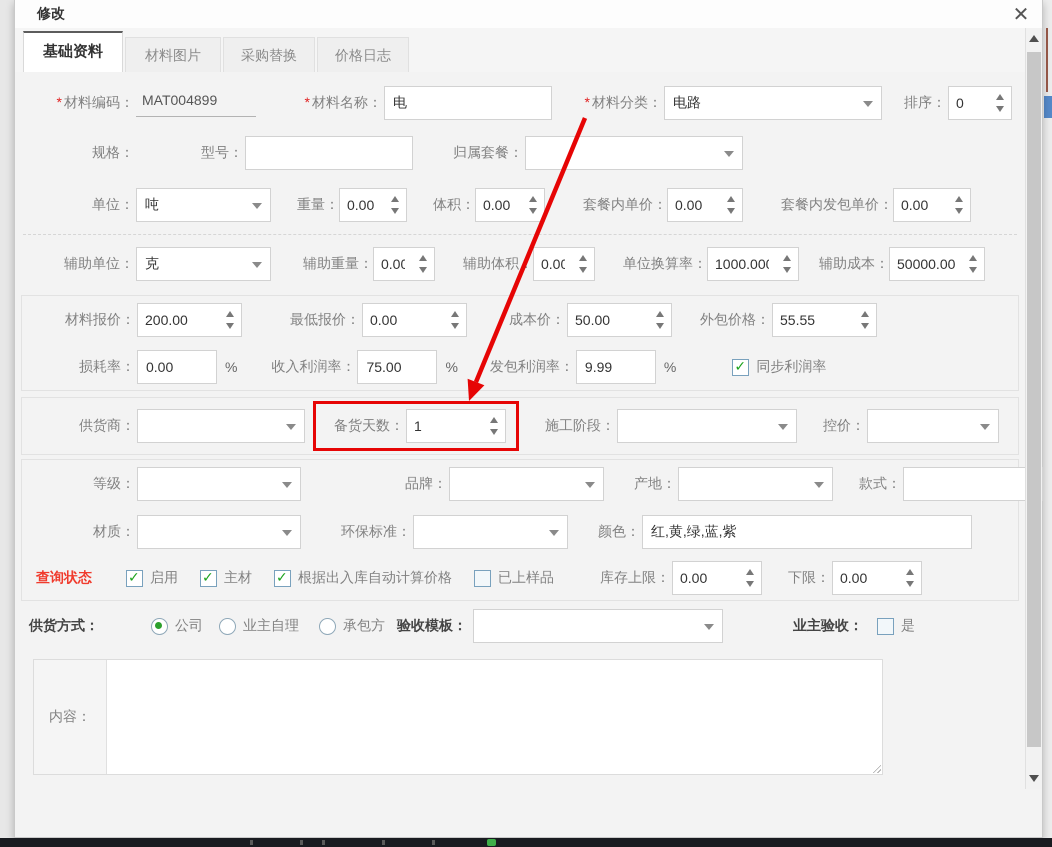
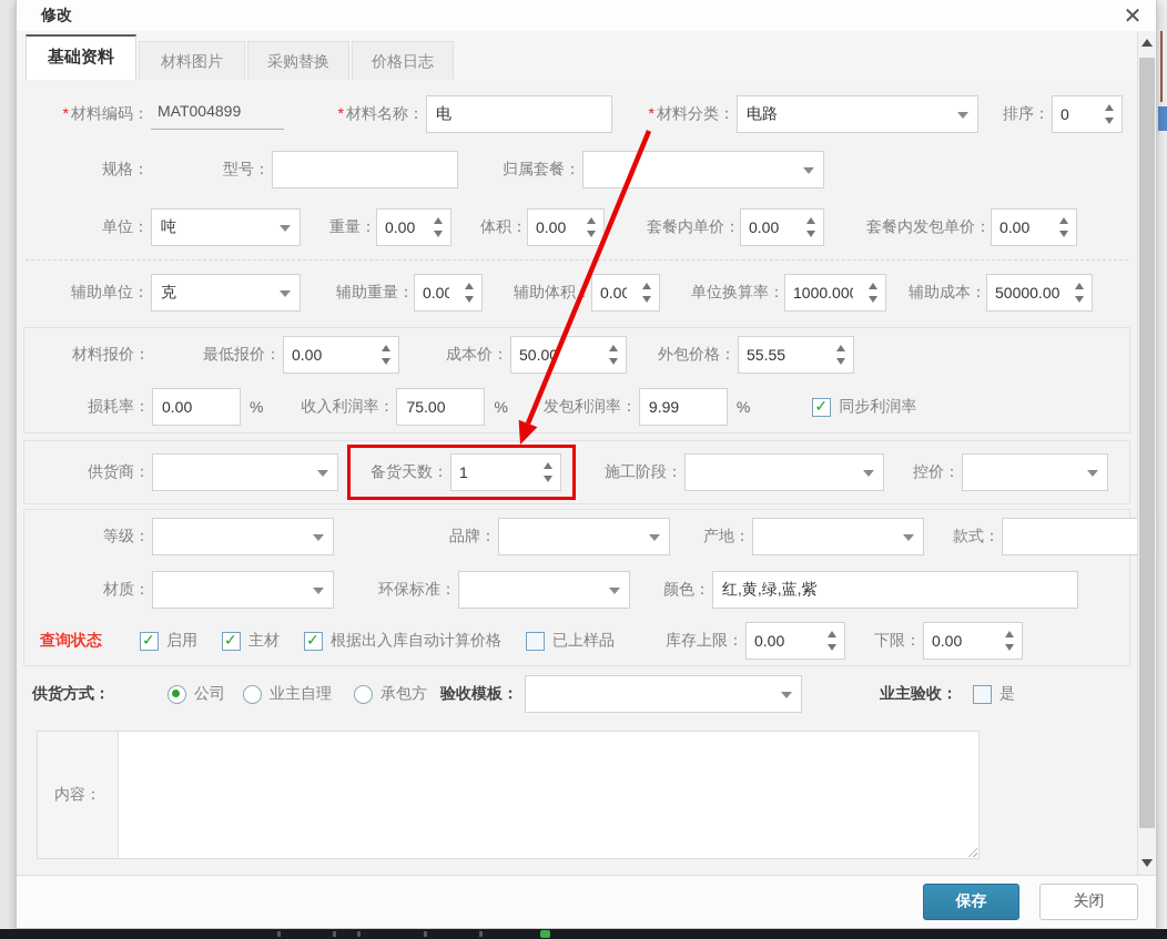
  修改
  ✕
  基础资料
  材料图片
  采购替换
  价格日志
  * 材料编码：
  MAT004899
  * 材料名称：
  电
  * 材料分类：
  电路
  排序：
  0
  规格：
  型号：
  归属套餐：
  单位：
  吨
  重量：
  0.00
  体积：
  0.00
  套餐内单价：
  0.00
  套餐内发包单价：
  0.00
  辅助单位：
  克
  辅助重量：
  0.00
  辅助体积
  0.00
  单位换算率：
  1000.00
  辅助成本：
  50000.00
  材料报价：
- 200.00
  最低报价：
  0.00
  成本价：
  50.00
  外包价格：
  55.55
  损耗率：
  0.00
  %
  收入利润率：
  75.00
  %
  发包利润率：
  9.99
  %
  同步利润率
  供货商：
  备货天数：
  1
  施工阶段：
  控价：
  等级：
  品牌：
  产地：
  款式：
  材质：
  环保标准：
  颜色：
  红,黄,绿,蓝,紫
  查询状态
  启用
  主材
  根据出入库自动计算价格
  已上样品
  库存上限：
  0.00
  下限：
  0.00
  供货方式：
  公司
  业主自理
  承包方
  验收模板：
  业主验收：
  是
  内容：
+ 保存
+ 关闭
